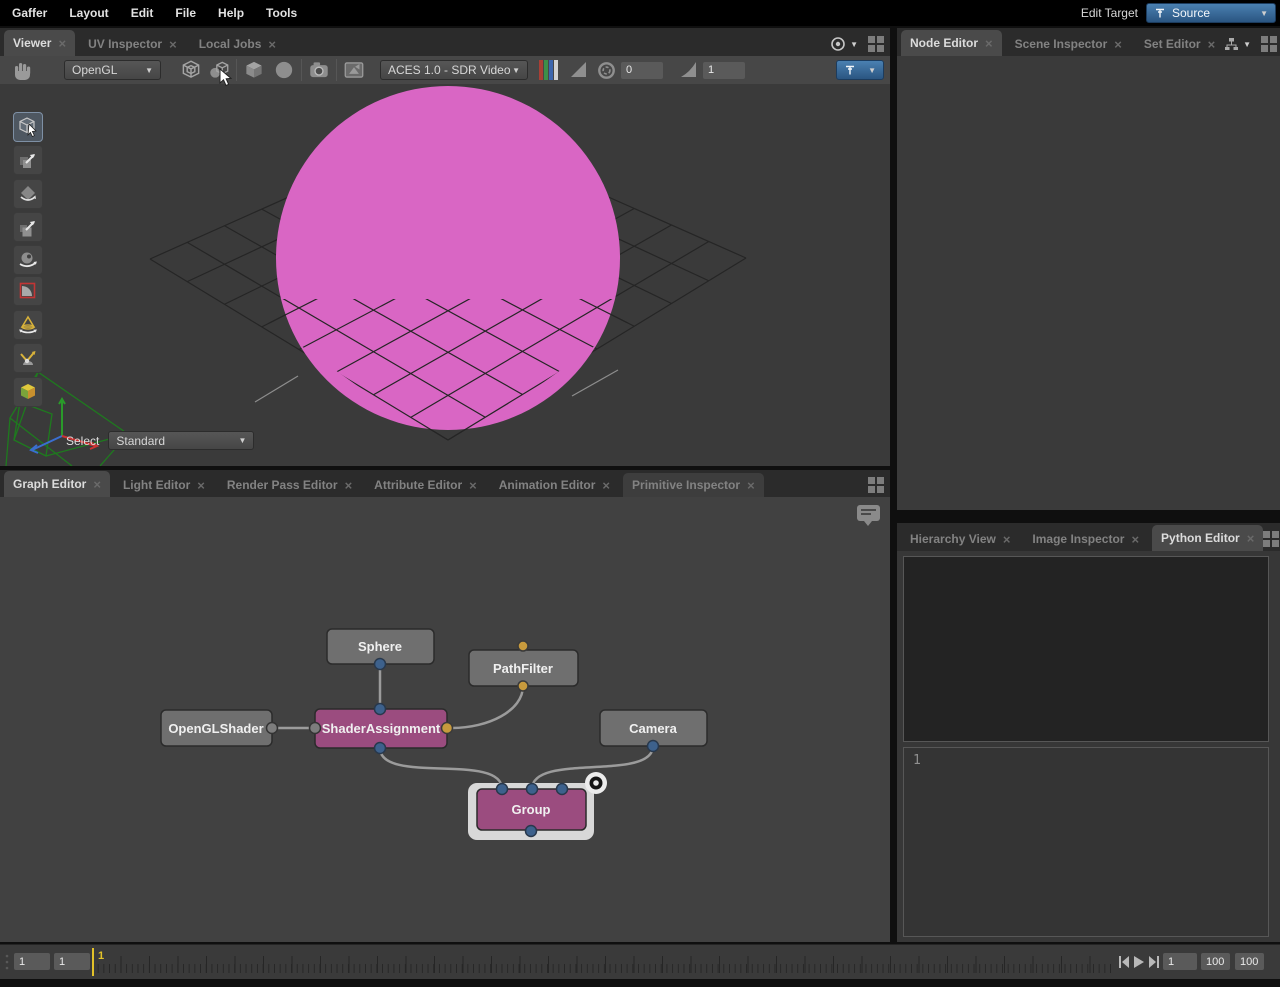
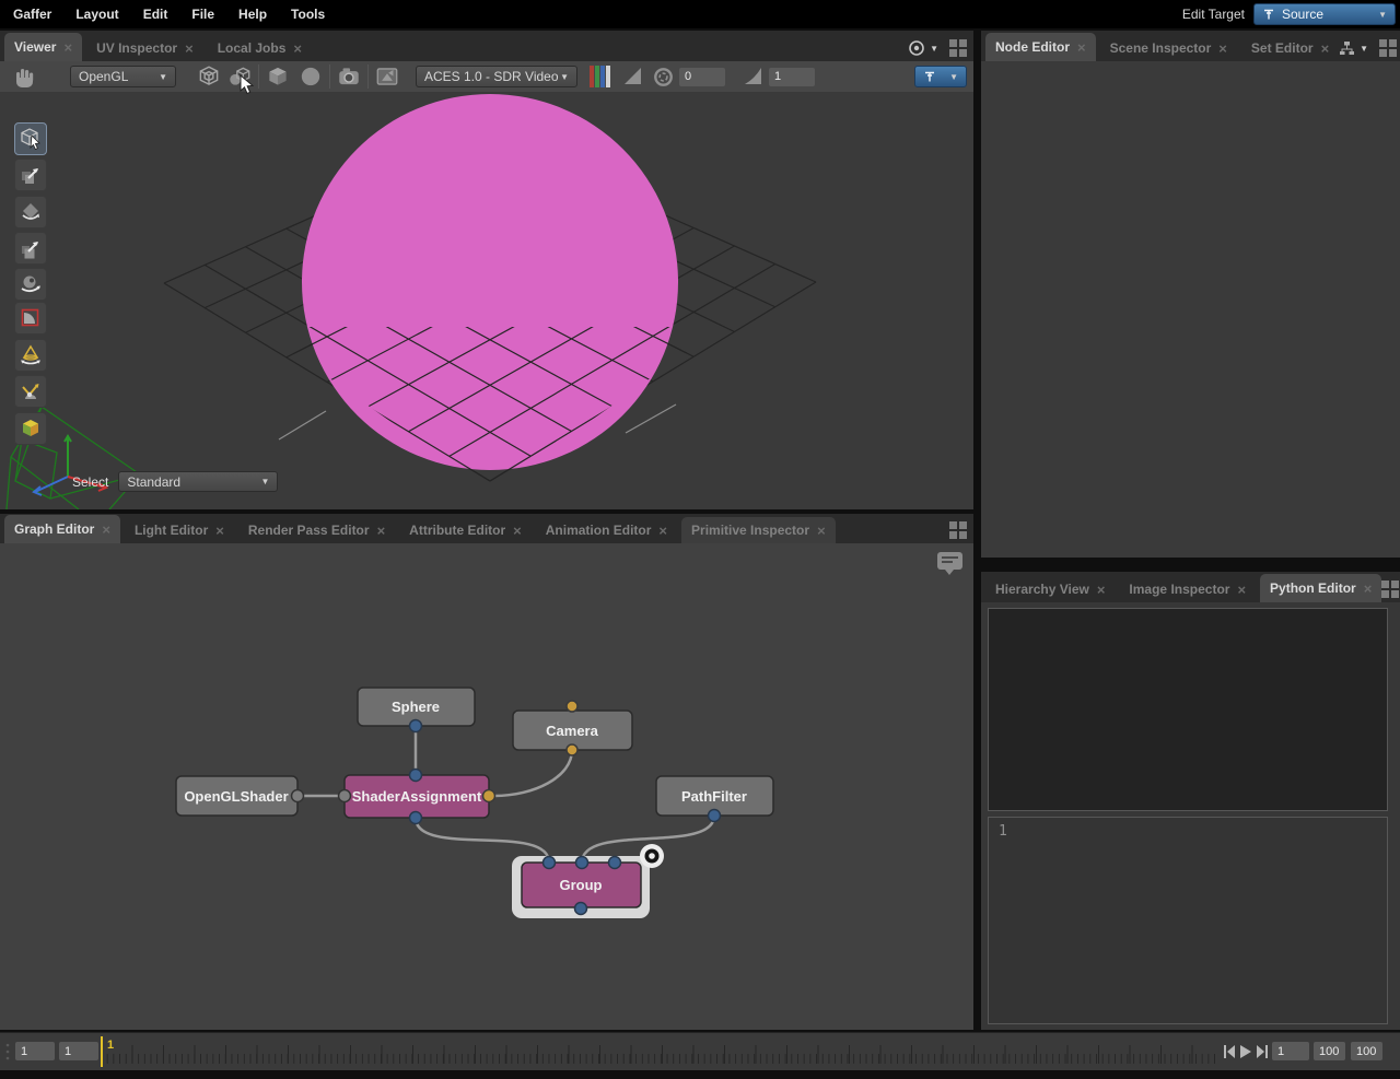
  Gaffer
  Layout
  Edit
  File
  Help
  Tools
  Edit Target
  Source
  ▼
  Viewer
  ×
  UV Inspector
  ×
  Local Jobs
  ×
  ▼
  OpenGL
  ▼
  ACES 1.0 - SDR Video
  ▼
  0
  1
  ▼
  Select
  Standard
  ▼
  Graph Editor
  ×
  Light Editor
  ×
  Render Pass Editor
  ×
  Attribute Editor
  ×
  Animation Editor
  ×
  Primitive Inspector
  ×
  Sphere
- PathFilter
+ Camera
  OpenGLShader
  ShaderAssignment
- Camera
+ PathFilter
  Group
  Node Editor
  ×
  Scene Inspector
  ×
  Set Editor
  ×
  ▼
  Hierarchy View
  ×
  Image Inspector
  ×
  Python Editor
  ×
  1
  1
  1
  1
  1
  100
  100
